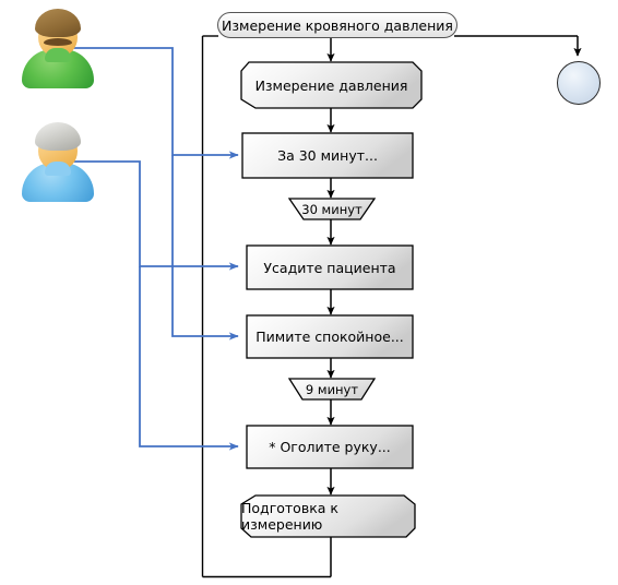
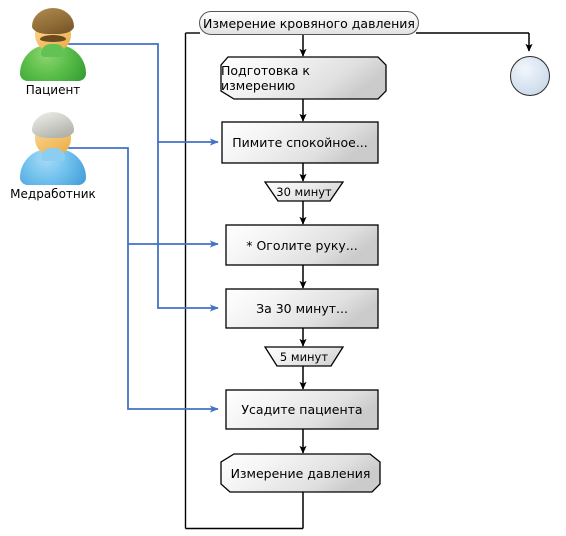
+ Пациент
+ Медработник
  Измерение кровяного давления
- Измерение давления
+ Подготовка к измерению
- За 30 минут...
+ Пимите спокойное...
  30 минут
- Усадите пациента
+ * Оголите руку...
- Пимите спокойное...
+ За 30 минут...
- 9 минут
+ 5 минут
- * Оголите руку...
+ Усадите пациента
- Подготовка к измерению
+ Измерение давления
